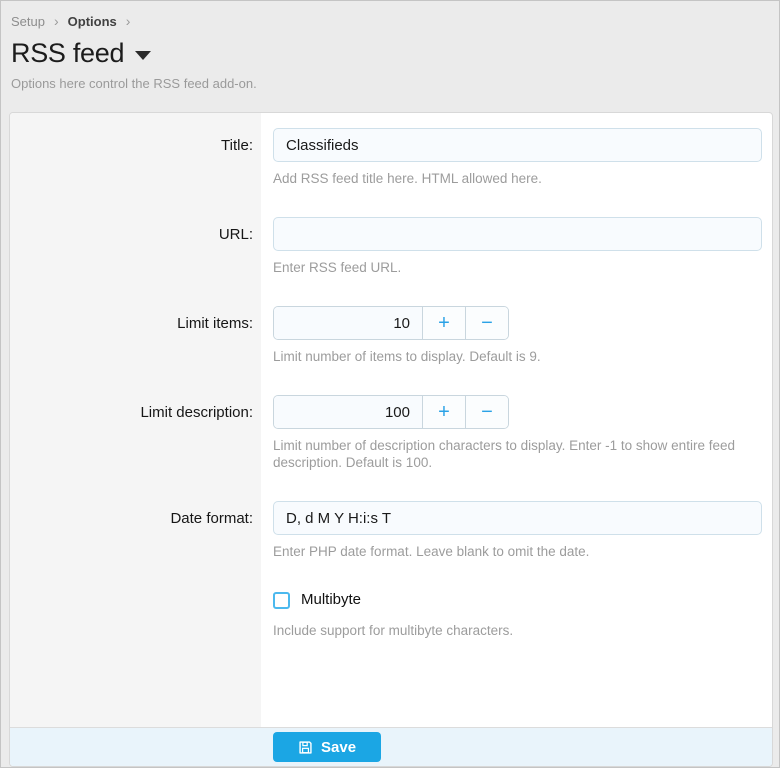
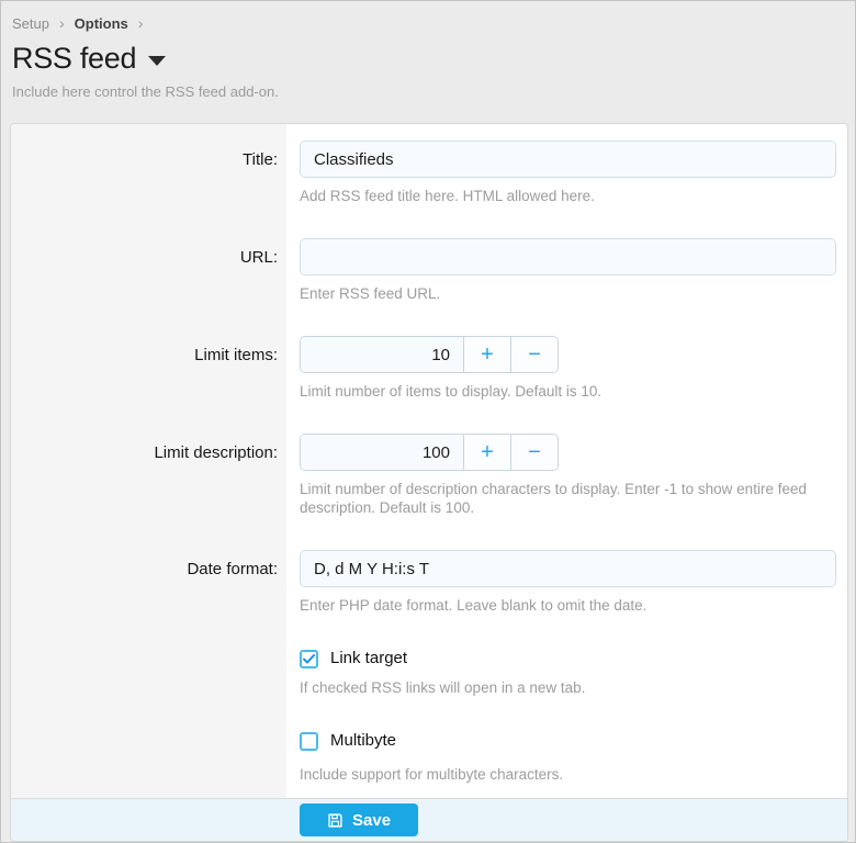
  Setup
  ›
  Options
  ›
  RSS feed
- Options here control the RSS feed add-on.
+ Include here control the RSS feed add-on.
  Title:
  Classifieds
  Add RSS feed title here. HTML allowed here.
  URL:
  Enter RSS feed URL.
  Limit items:
  10
  +
  −
- Limit number of items to display. Default is 9.
+ Limit number of items to display. Default is 10.
  Limit description:
  100
  +
  −
  Limit number of description characters to display. Enter -1 to show entire feed description. Default is 100.
  Date format:
  D, d M Y H:i:s T
  Enter PHP date format. Leave blank to omit the date.
+ Link target
+ If checked RSS links will open in a new tab.
  Multibyte
  Include support for multibyte characters.
  Save
